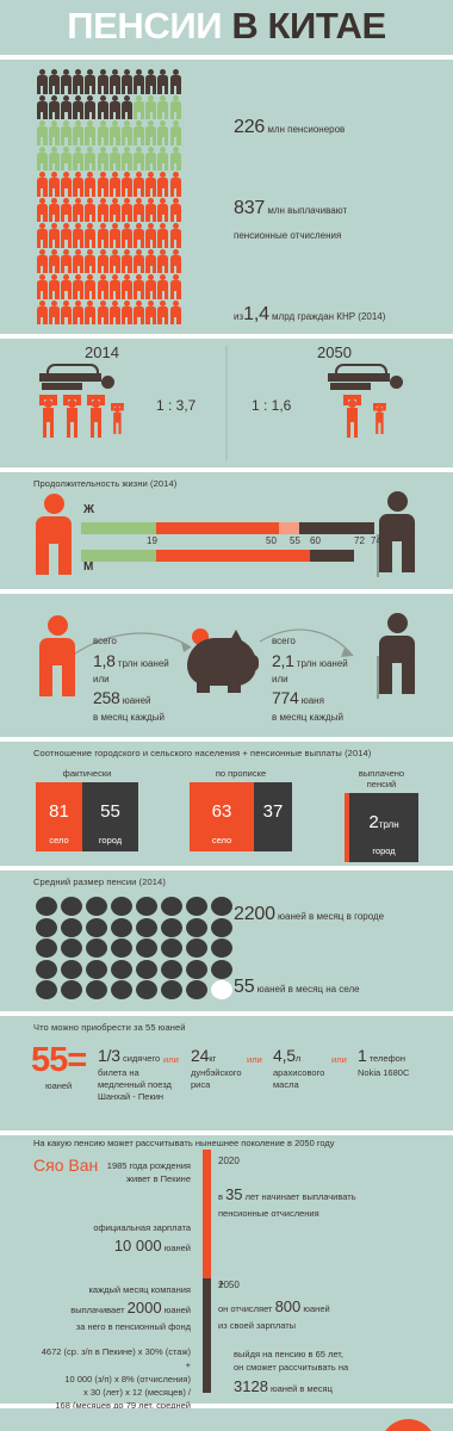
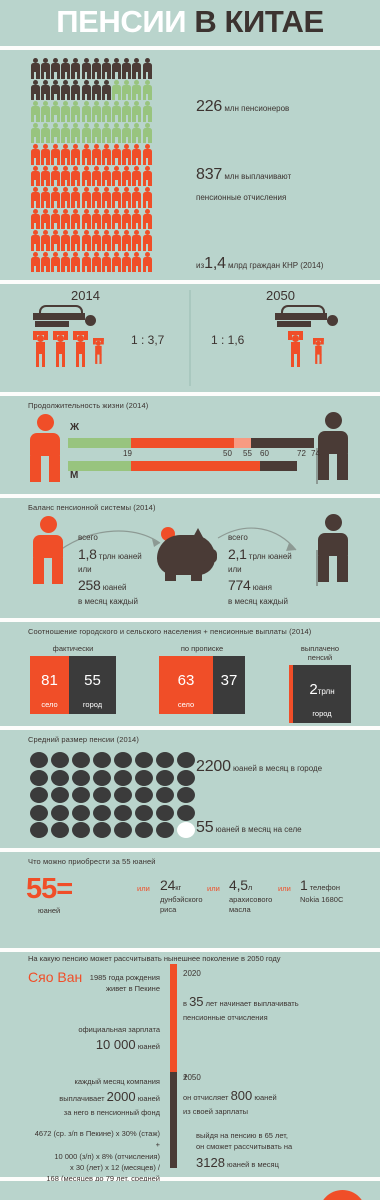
  ПЕНСИИ В КИТАЕ
  226 млн пенсионеров
  837 млн выплачивают
  пенсионные отчисления
  из1,4 млрд граждан КНР (2014)
  2014
  2050
  1 : 3,7
  1 : 1,6
  Продолжительность жизни (2014)
  Ж
  М
  19
  50
  55
  60
  72
  74
+ Баланс пенсионной системы (2014)
  всего
  1,8 трлн юаней
  или
  258 юаней
  в месяц каждый
  всего
  2,1 трлн юаней
  или
  774 юаня
  в месяц каждый
  Соотношение городского и сельского населения + пенсионные выплаты (2014)
  фактически
  81
  село
  55
  город
  по прописке
  63
  село
  37
  выплачено пенсий
  2трлн
  город
  Средний размер пенсии (2014)
  2200 юаней в месяц в городе
  55 юаней в месяц на селе
  Что можно приобрести за 55 юаней
  55=
  юаней
- 1/3 сидячего
- билета на
- медленный поезд
- Шанхай - Пекин
  или
  24кг
  дунбэйского
  риса
  или
  4,5л
  арахисового
  масла
  или
  1 телефон
  Nokia 1680C
  На какую пенсию может рассчитывать нынешнее поколение в 2050 году
  Сяо Ван
  1985 года рождения
  живет в Пекине
  2020
  в 35 лет начинает выплачивать
  пенсионные отчисления
  официальная зарплата
  10 000 юаней
  каждый месяц компания
  выплачивает 2000 юаней
  за него в пенсионный фонд
  +
  он отчисляет 800 юаней
  из своей зарплаты
  2050
  4672 (ср. з/п в Пекине) x 30% (стаж)
  +
  10 000 (з/п) x 8% (отчисления)
  x 30 (лет) x 12 (месяцев) /
  168 (месяцев до 79 лет, средней
  выйдя на пенсию в 65 лет,
  он сможет рассчитывать на
  3128 юаней в месяц
